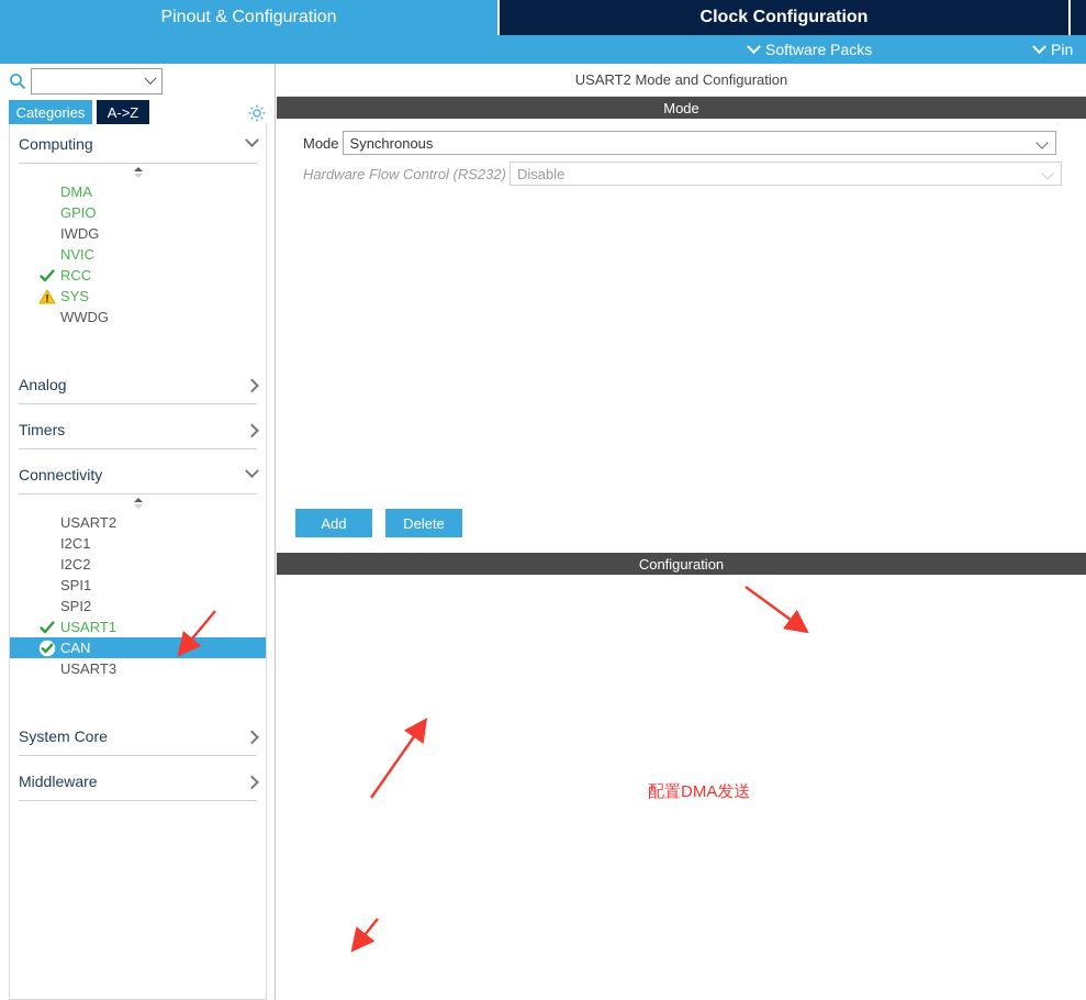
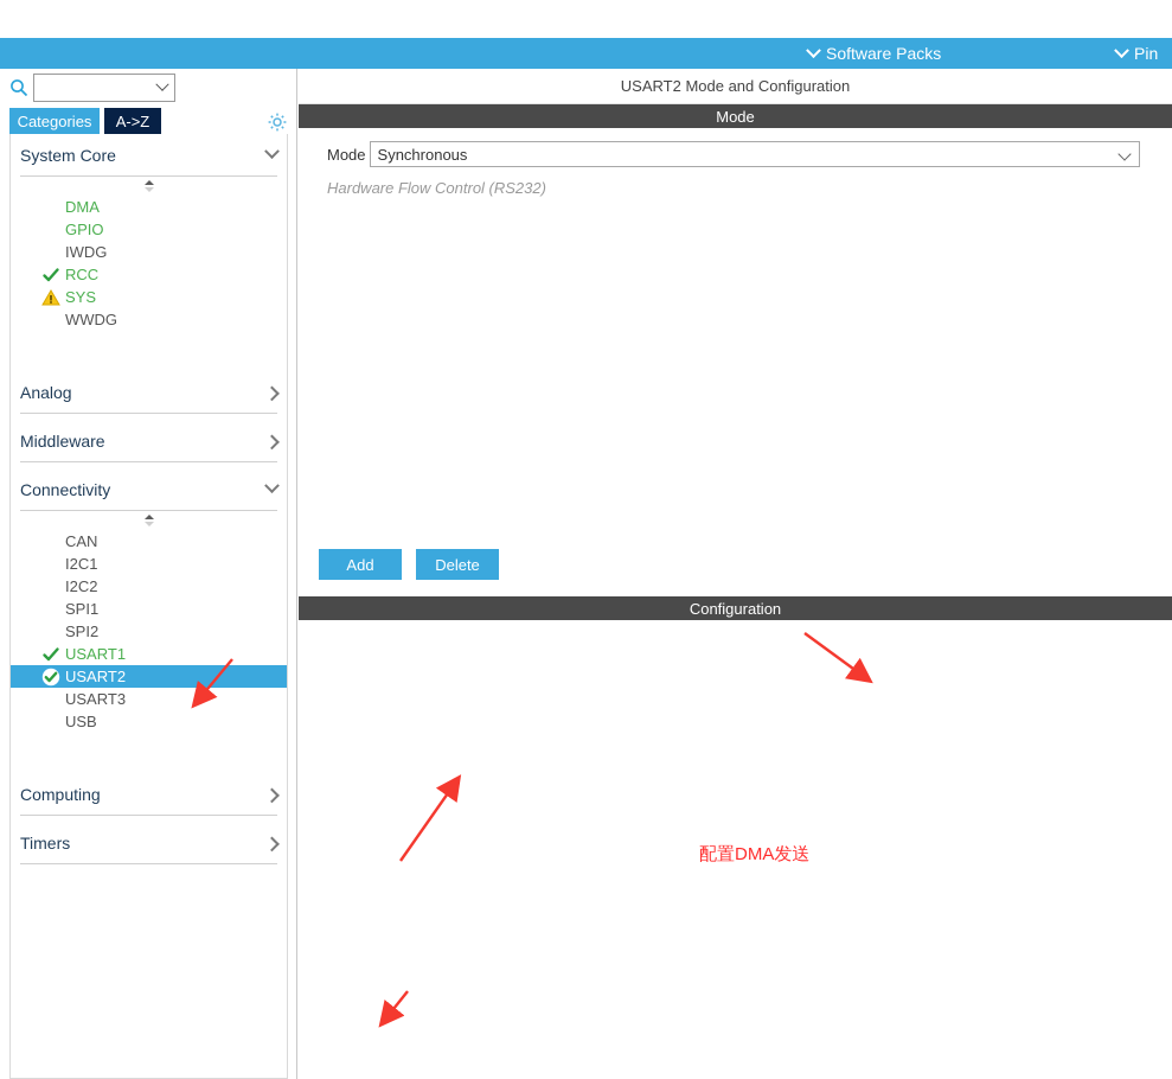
- Pinout & Configuration
- Clock Configuration
  Software Packs
  Pin
  Categories
  A->Z
- Computing
+ System Core
  DMA
  GPIO
  IWDG
- NVIC
  RCC
  SYS
  WWDG
  Analog
- Timers
+ Middleware
  Connectivity
- USART2
+ CAN
  I2C1
  I2C2
  SPI1
  SPI2
  USART1
- CAN
+ USART2
  USART3
+ USB
- System Core
+ Computing
- Middleware
+ Timers
  USART2 Mode and Configuration
  Mode
  Mode
  Synchronous
  Hardware Flow Control (RS232)
- Disable
  Configuration
  Add
  Delete
  配置DMA发送
